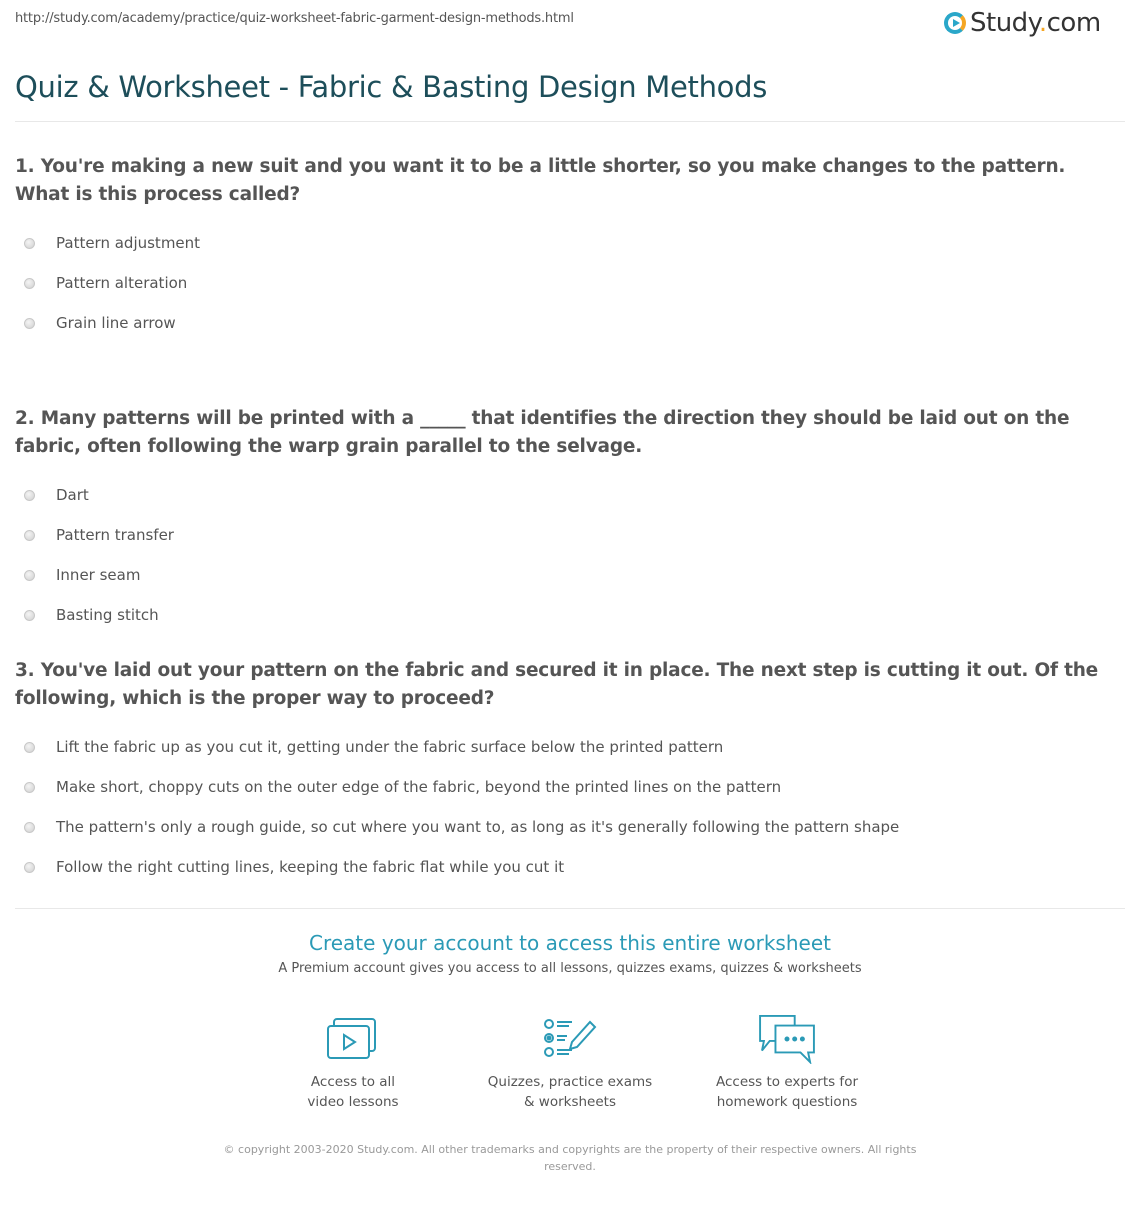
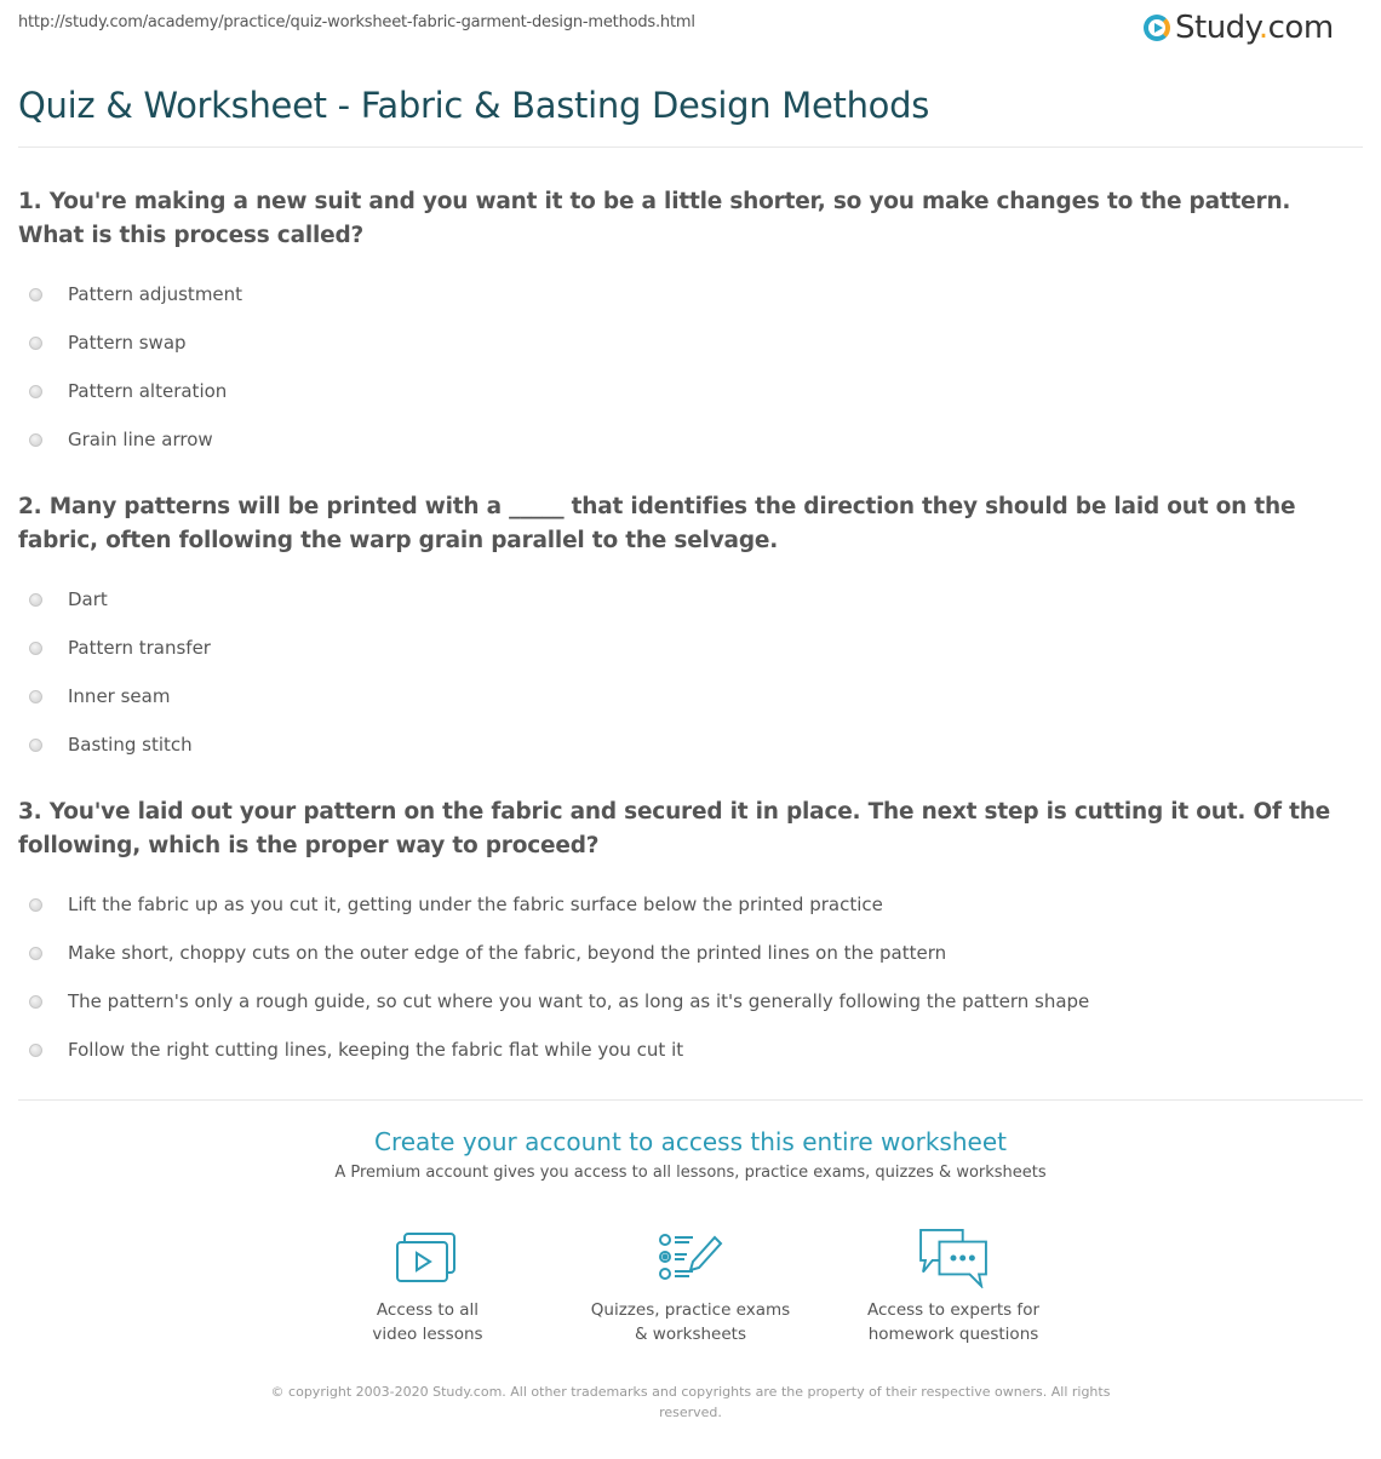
  http://study.com/academy/practice/quiz-worksheet-fabric-garment-design-methods.html
  Study.com
  Quiz & Worksheet - Fabric & Basting Design Methods
  1. You're making a new suit and you want it to be a little shorter, so you make changes to the pattern. What is this process called?
  Pattern adjustment
+ Pattern swap
  Pattern alteration
  Grain line arrow
  2. Many patterns will be printed with a _____ that identifies the direction they should be laid out on the fabric, often following the warp grain parallel to the selvage.
  Dart
  Pattern transfer
  Inner seam
  Basting stitch
  3. You've laid out your pattern on the fabric and secured it in place. The next step is cutting it out. Of the following, which is the proper way to proceed?
- Lift the fabric up as you cut it, getting under the fabric surface below the printed pattern
+ Lift the fabric up as you cut it, getting under the fabric surface below the printed practice
  Make short, choppy cuts on the outer edge of the fabric, beyond the printed lines on the pattern
  The pattern's only a rough guide, so cut where you want to, as long as it's generally following the pattern shape
  Follow the right cutting lines, keeping the fabric flat while you cut it
  Create your account to access this entire worksheet
- A Premium account gives you access to all lessons, quizzes exams, quizzes & worksheets
+ A Premium account gives you access to all lessons, practice exams, quizzes & worksheets
  Access to all
  video lessons
  Quizzes, practice exams
  & worksheets
  Access to experts for
  homework questions
  © copyright 2003-2020 Study.com. All other trademarks and copyrights are the property of their respective owners. All rights reserved.
